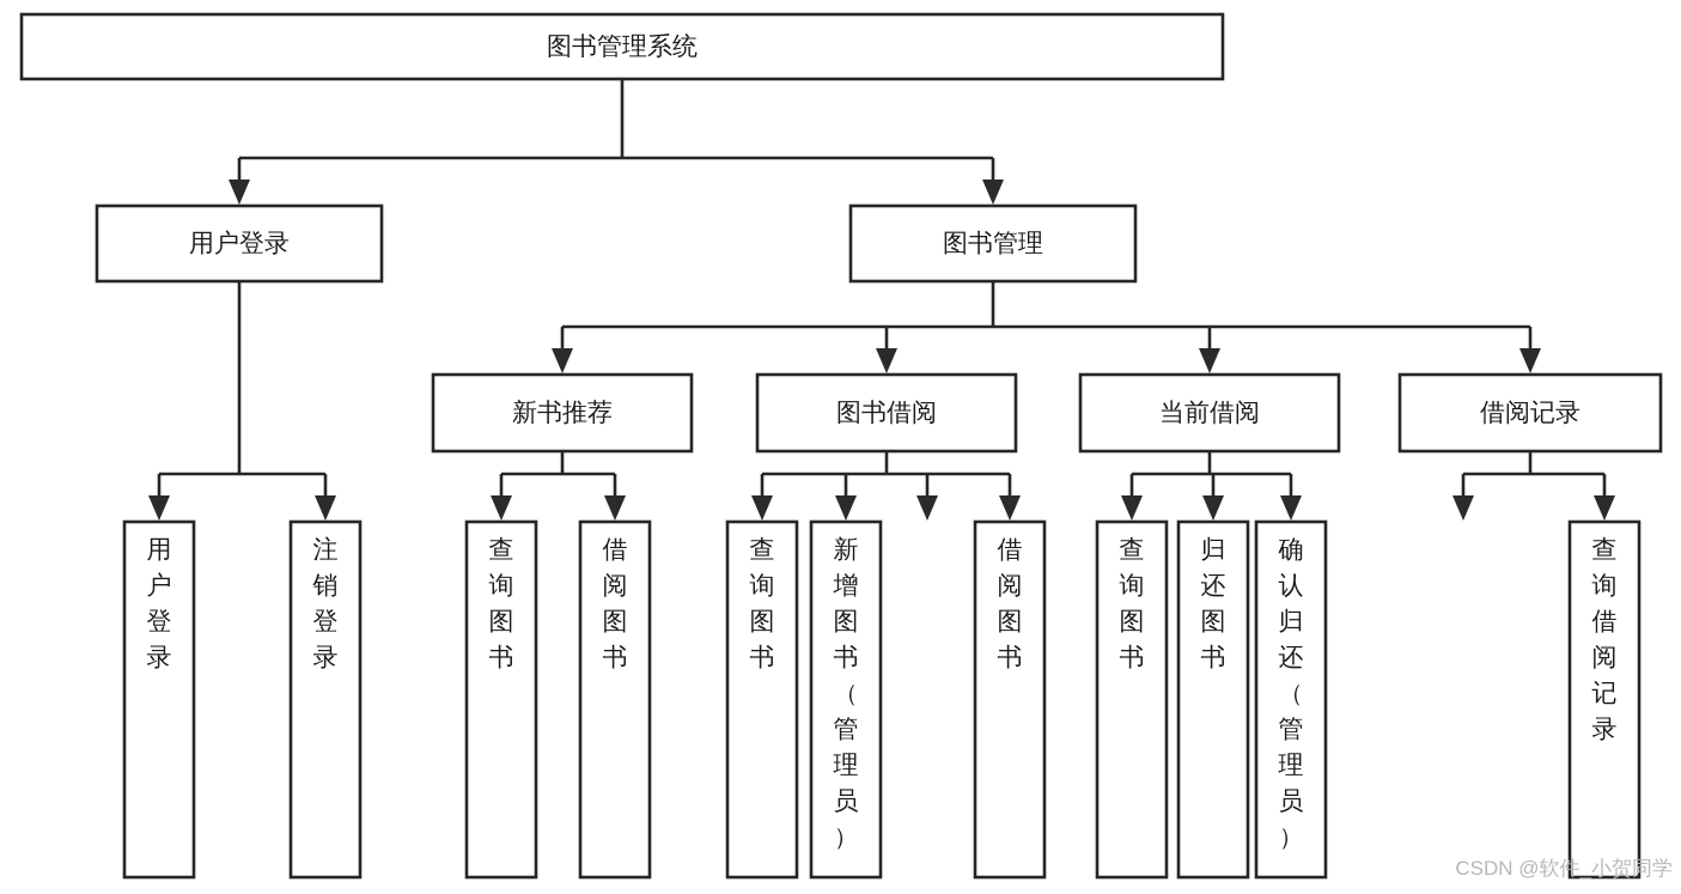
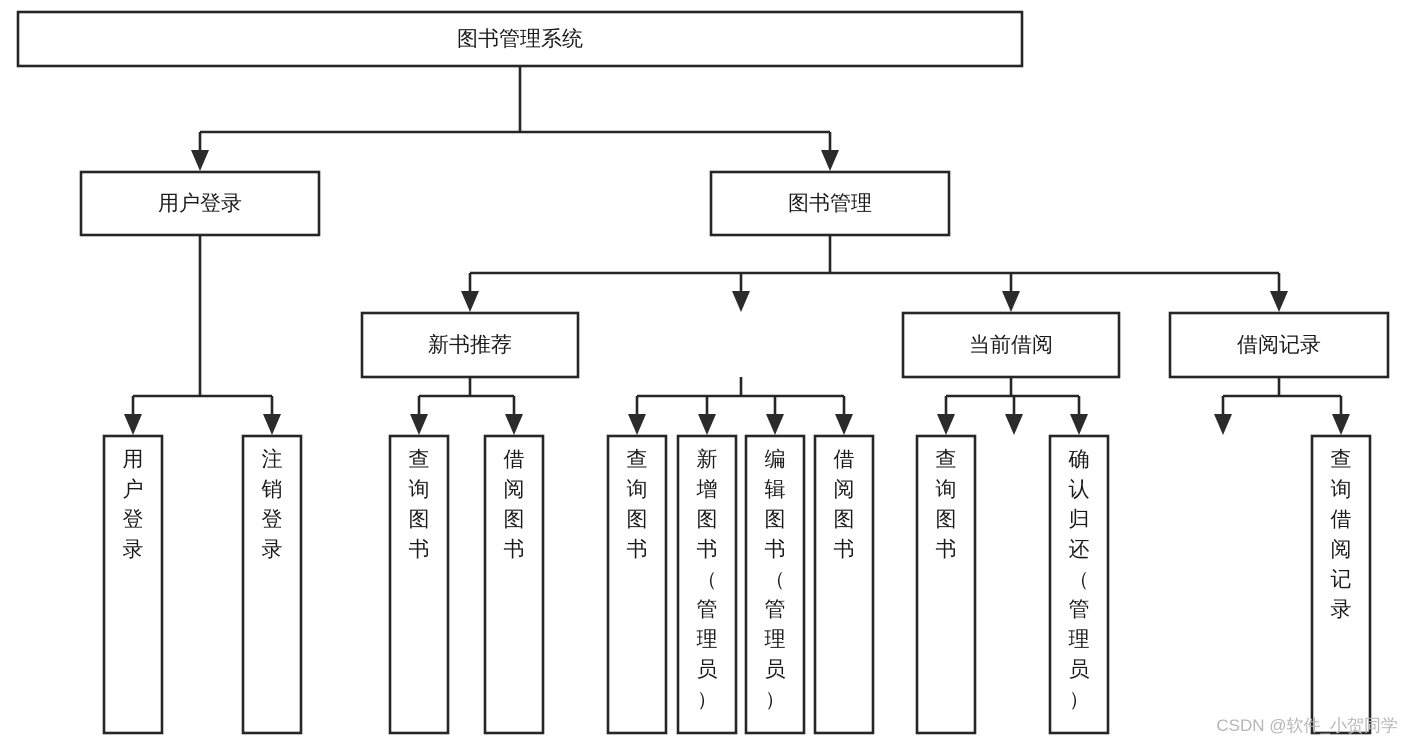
  图书管理系统
  用户登录
  图书管理
  新书推荐
- 图书借阅
  当前借阅
  借阅记录
  用户登录
  注销登录
  查询图书
  借阅图书
  查询图书
  新增图书（管理员）
+ 编辑图书（管理员）
  借阅图书
  查询图书
- 归还图书
  确认归还（管理员）
  查询借阅记录
  CSDN @软件_小贺同学
